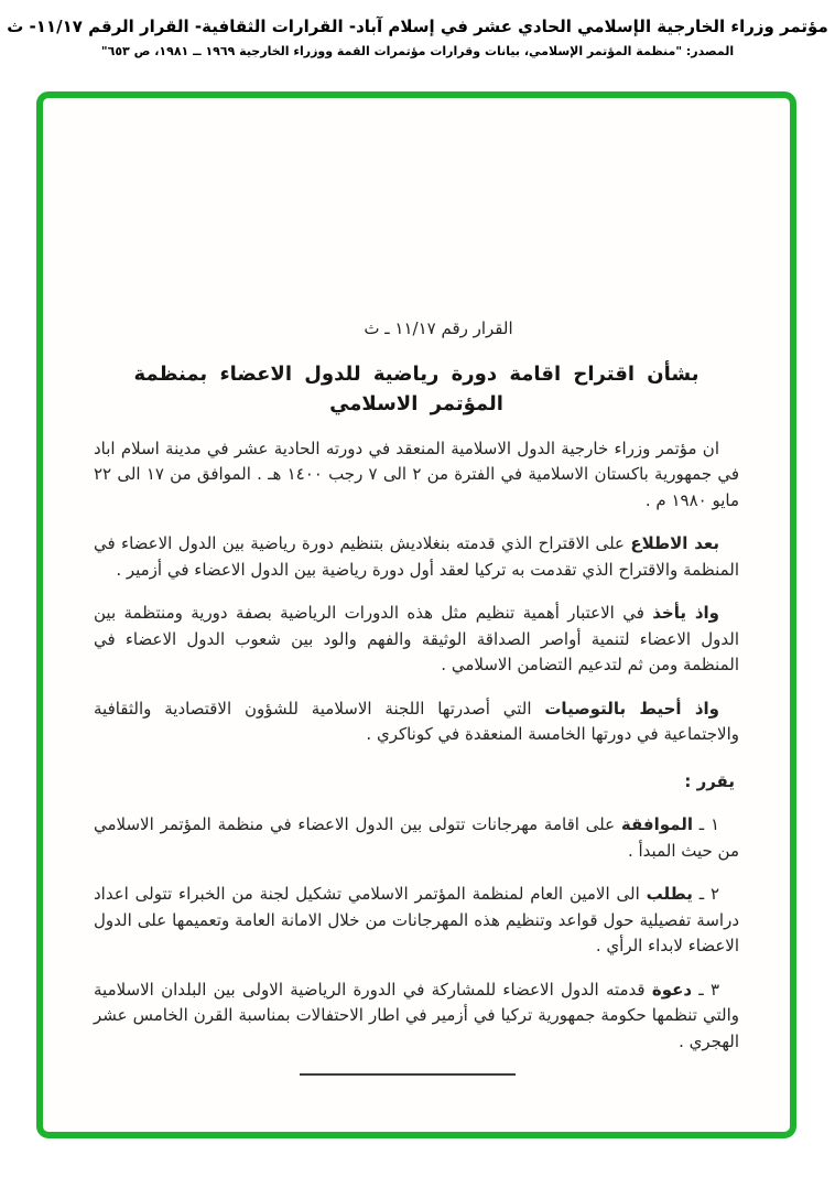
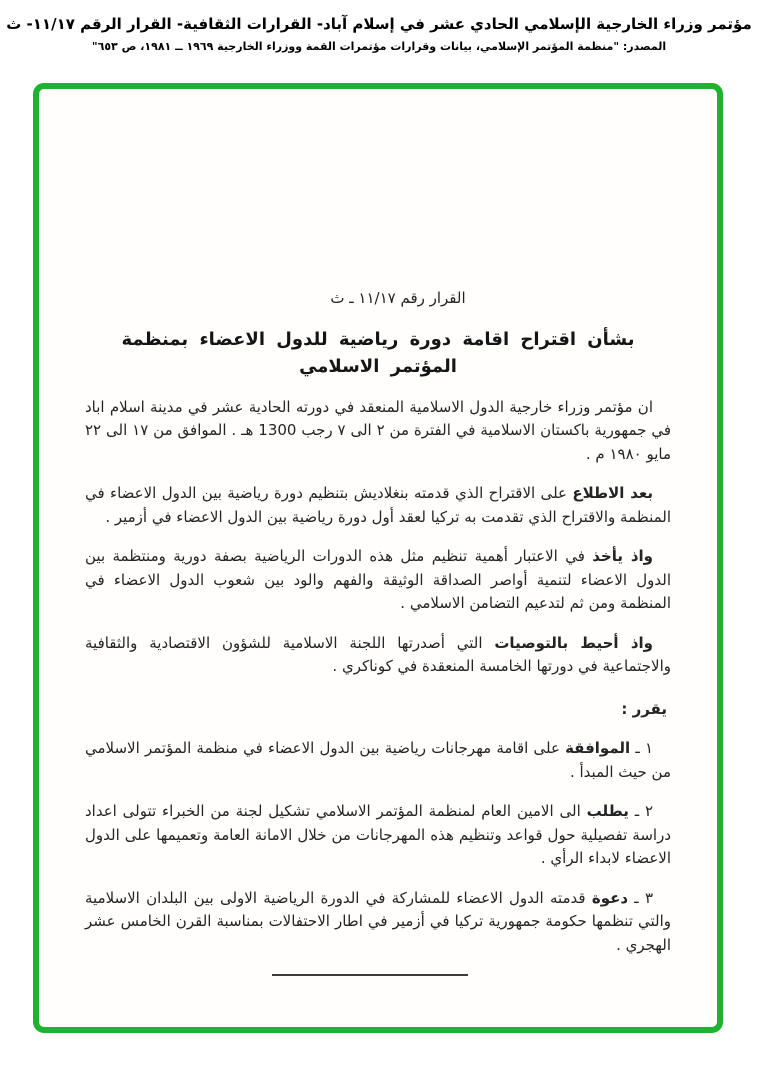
  مؤتمر وزراء الخارجية الإسلامي الحادي عشر في إسلام آباد- القرارات الثقافية- القرار الرقم ١١/١٧- ث
  المصدر: "منظمة المؤتمر الإسلامي، بيانات وقرارات مؤتمرات القمة ووزراء الخارجية ١٩٦٩ ــ ١٩٨١، ص ٦٥٣"
  القرار رقم ١١/١٧ ـ ث
  بشأن اقتراح اقامة دورة رياضية للدول الاعضاء بمنظمة المؤتمر الاسلامي
- ان مؤتمر وزراء خارجية الدول الاسلامية المنعقد في دورته الحادية عشر في مدينة اسلام اباد في جمهورية باكستان الاسلامية في الفترة من ٢ الى ٧ رجب ١٤٠٠ هـ . الموافق من ١٧ الى ٢٢ مايو ١٩٨٠ م .
+ ان مؤتمر وزراء خارجية الدول الاسلامية المنعقد في دورته الحادية عشر في مدينة اسلام اباد في جمهورية باكستان الاسلامية في الفترة من ٢ الى ٧ رجب 1300 هـ . الموافق من ١٧ الى ٢٢ مايو ١٩٨٠ م .
  بعد الاطلاع على الاقتراح الذي قدمته بنغلاديش بتنظيم دورة رياضية بين الدول الاعضاء في المنظمة والاقتراح الذي تقدمت به تركيا لعقد أول دورة رياضية بين الدول الاعضاء في أزمير .
  واذ يأخذ في الاعتبار أهمية تنظيم مثل هذه الدورات الرياضية بصفة دورية ومنتظمة بين الدول الاعضاء لتنمية أواصر الصداقة الوثيقة والفهم والود بين شعوب الدول الاعضاء في المنظمة ومن ثم لتدعيم التضامن الاسلامي .
  واذ أحيط بالتوصيات التي أصدرتها اللجنة الاسلامية للشؤون الاقتصادية والثقافية والاجتماعية في دورتها الخامسة المنعقدة في كوناكري .
  يقرر :
- ١ ـ الموافقة على اقامة مهرجانات تتولى بين الدول الاعضاء في منظمة المؤتمر الاسلامي من حيث المبدأ .
+ ١ ـ الموافقة على اقامة مهرجانات رياضية بين الدول الاعضاء في منظمة المؤتمر الاسلامي من حيث المبدأ .
  ٢ ـ يطلب الى الامين العام لمنظمة المؤتمر الاسلامي تشكيل لجنة من الخبراء تتولى اعداد دراسة تفصيلية حول قواعد وتنظيم هذه المهرجانات من خلال الامانة العامة وتعميمها على الدول الاعضاء لابداء الرأي .
  ٣ ـ دعوة قدمته الدول الاعضاء للمشاركة في الدورة الرياضية الاولى بين البلدان الاسلامية والتي تنظمها حكومة جمهورية تركيا في أزمير في اطار الاحتفالات بمناسبة القرن الخامس عشر الهجري .
